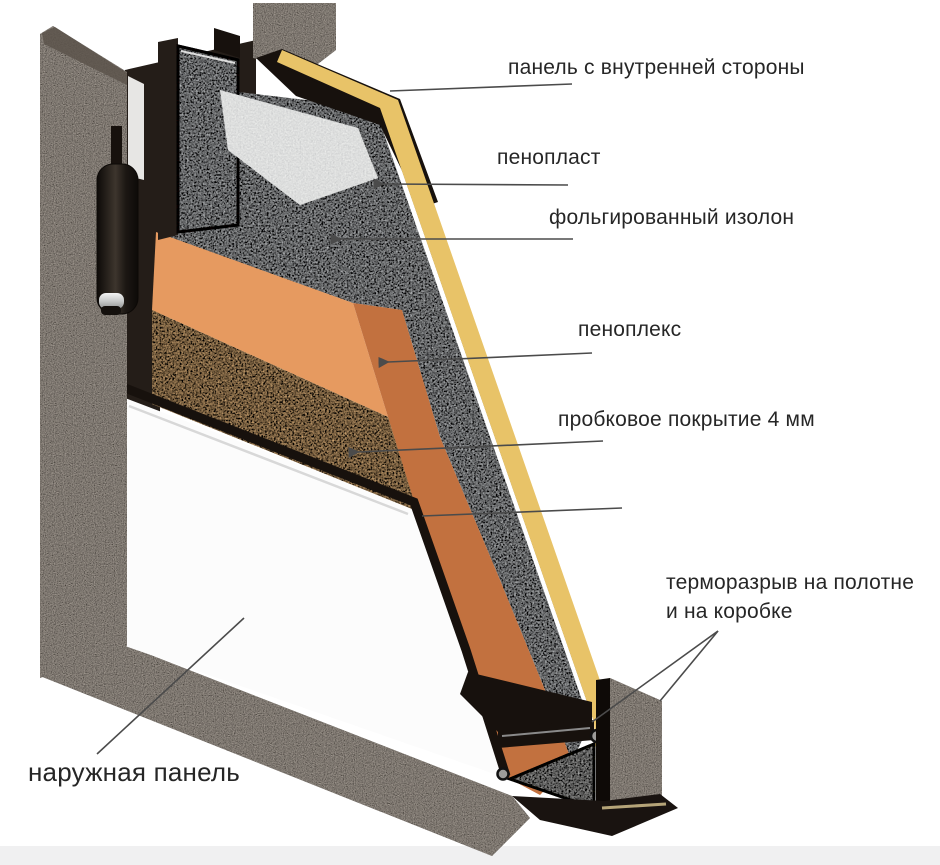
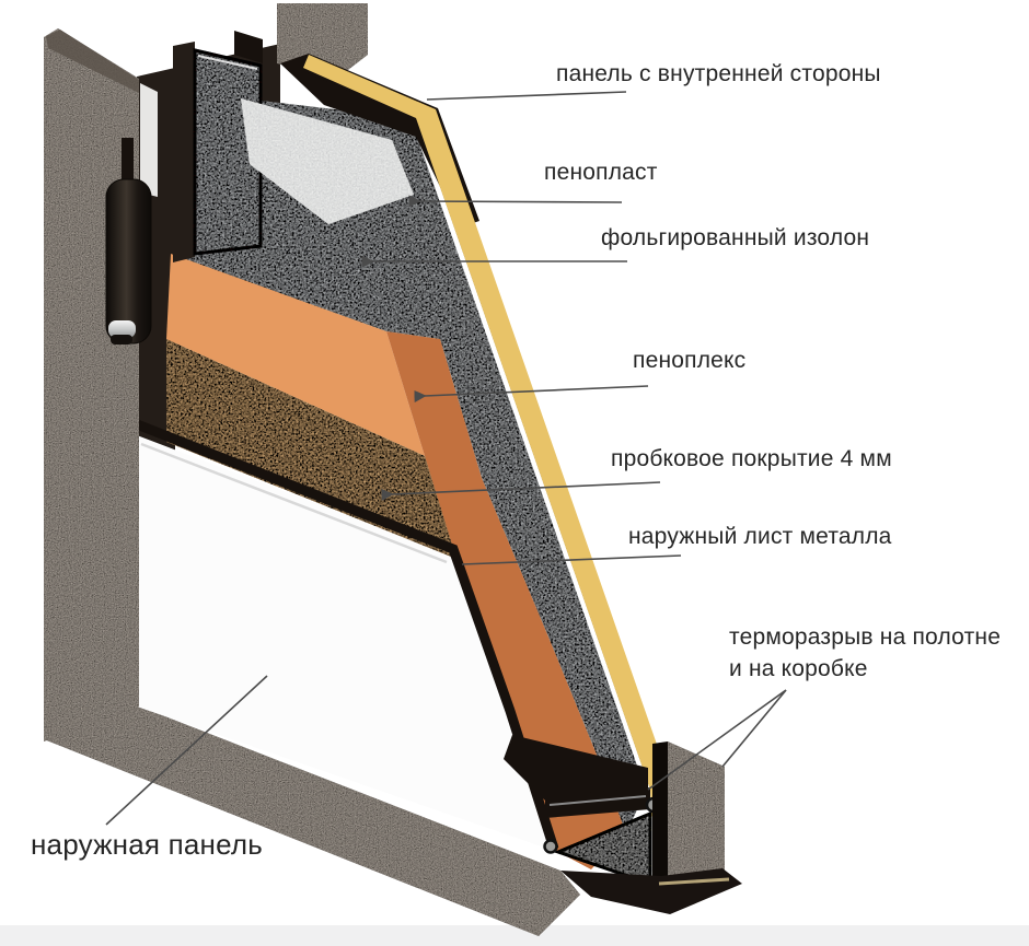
  панель с внутренней стороны
  пенопласт
  фольгированный изолон
  пеноплекс
  пробковое покрытие 4 мм
+ наружный лист металла
  терморазрыв на полотне
  и на коробке
  наружная панель
